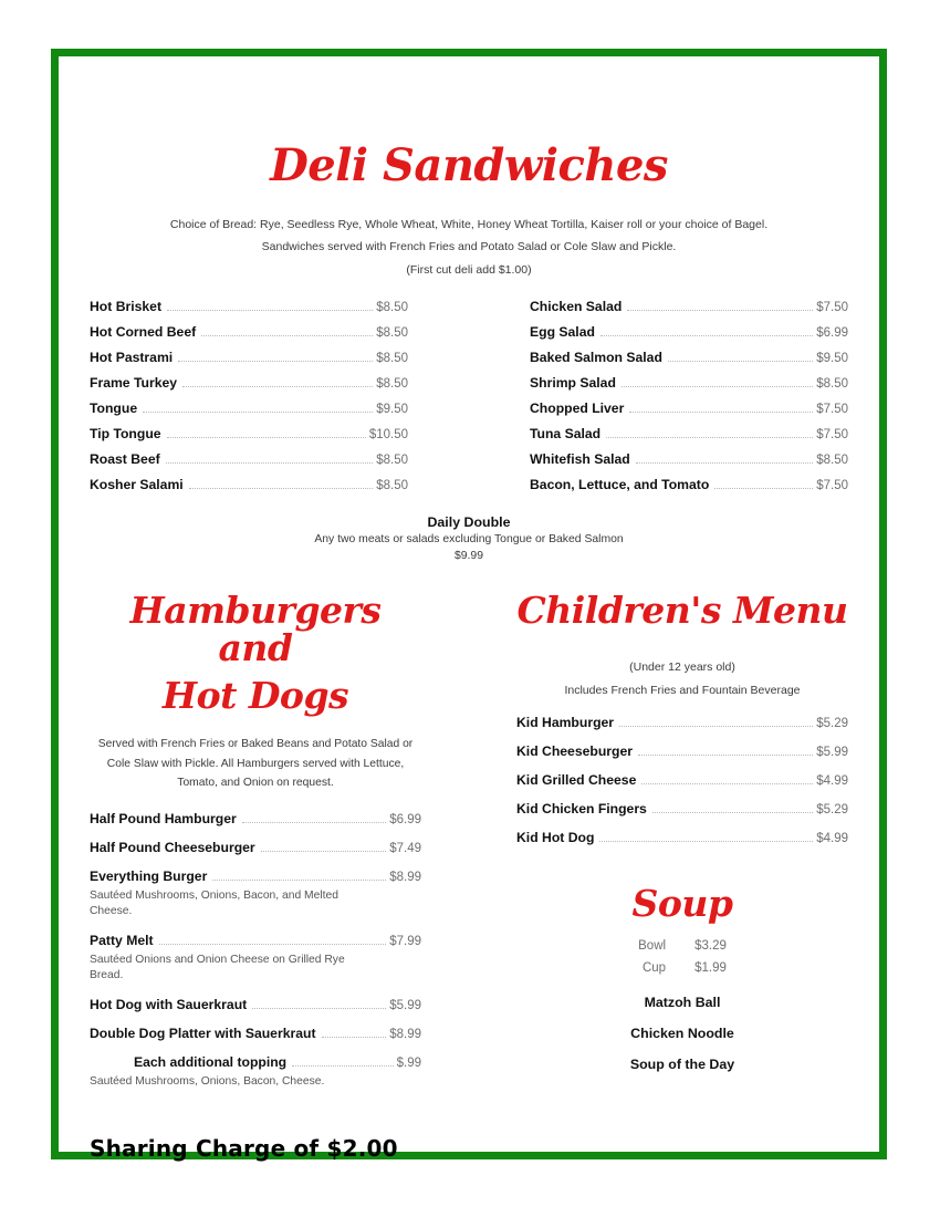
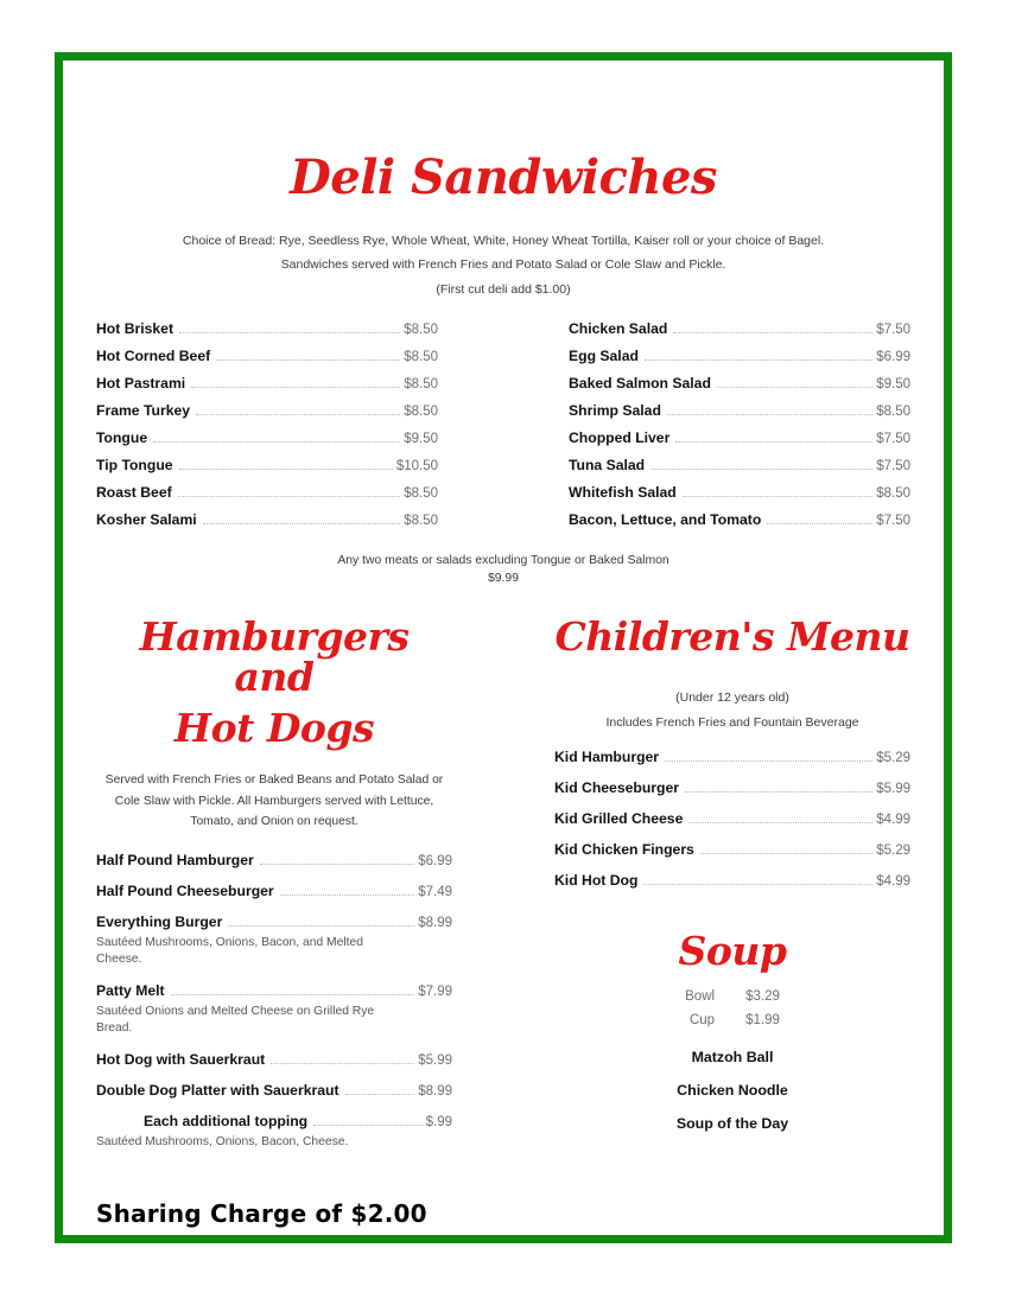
  Deli Sandwiches
  Choice of Bread: Rye, Seedless Rye, Whole Wheat, White, Honey Wheat Tortilla, Kaiser roll or your choice of Bagel.
  Sandwiches served with French Fries and Potato Salad or Cole Slaw and Pickle.
  (First cut deli add $1.00)
  Hot Brisket
  $8.50
  Hot Corned Beef
  $8.50
  Hot Pastrami
  $8.50
  Frame Turkey
  $8.50
  Tongue
  $9.50
  Tip Tongue
  $10.50
  Roast Beef
  $8.50
  Kosher Salami
  $8.50
  Chicken Salad
  $7.50
  Egg Salad
  $6.99
  Baked Salmon Salad
  $9.50
  Shrimp Salad
  $8.50
  Chopped Liver
  $7.50
  Tuna Salad
  $7.50
  Whitefish Salad
  $8.50
  Bacon, Lettuce, and Tomato
  $7.50
- Daily Double
  Any two meats or salads excluding Tongue or Baked Salmon
  $9.99
  Hamburgers and
  Hot Dogs
  Served with French Fries or Baked Beans and Potato Salad or Cole Slaw with Pickle. All Hamburgers served with Lettuce, Tomato, and Onion on request.
  Half Pound Hamburger
  $6.99
  Half Pound Cheeseburger
  $7.49
  Everything Burger
  $8.99
  Sautéed Mushrooms, Onions, Bacon, and Melted Cheese.
  Patty Melt
  $7.99
- Sautéed Onions and Onion Cheese on Grilled Rye Bread.
+ Sautéed Onions and Melted Cheese on Grilled Rye Bread.
  Hot Dog with Sauerkraut
  $5.99
  Double Dog Platter with Sauerkraut
  $8.99
  Each additional topping
  $.99
  Sautéed Mushrooms, Onions, Bacon, Cheese.
  Sharing Charge of $2.00
  Children's Menu
  (Under 12 years old)
  Includes French Fries and Fountain Beverage
  Kid Hamburger
  $5.29
  Kid Cheeseburger
  $5.99
  Kid Grilled Cheese
  $4.99
  Kid Chicken Fingers
  $5.29
  Kid Hot Dog
  $4.99
  Soup
  Bowl	$3.29
  Cup	$1.99
  Matzoh Ball
  Chicken Noodle
  Soup of the Day
